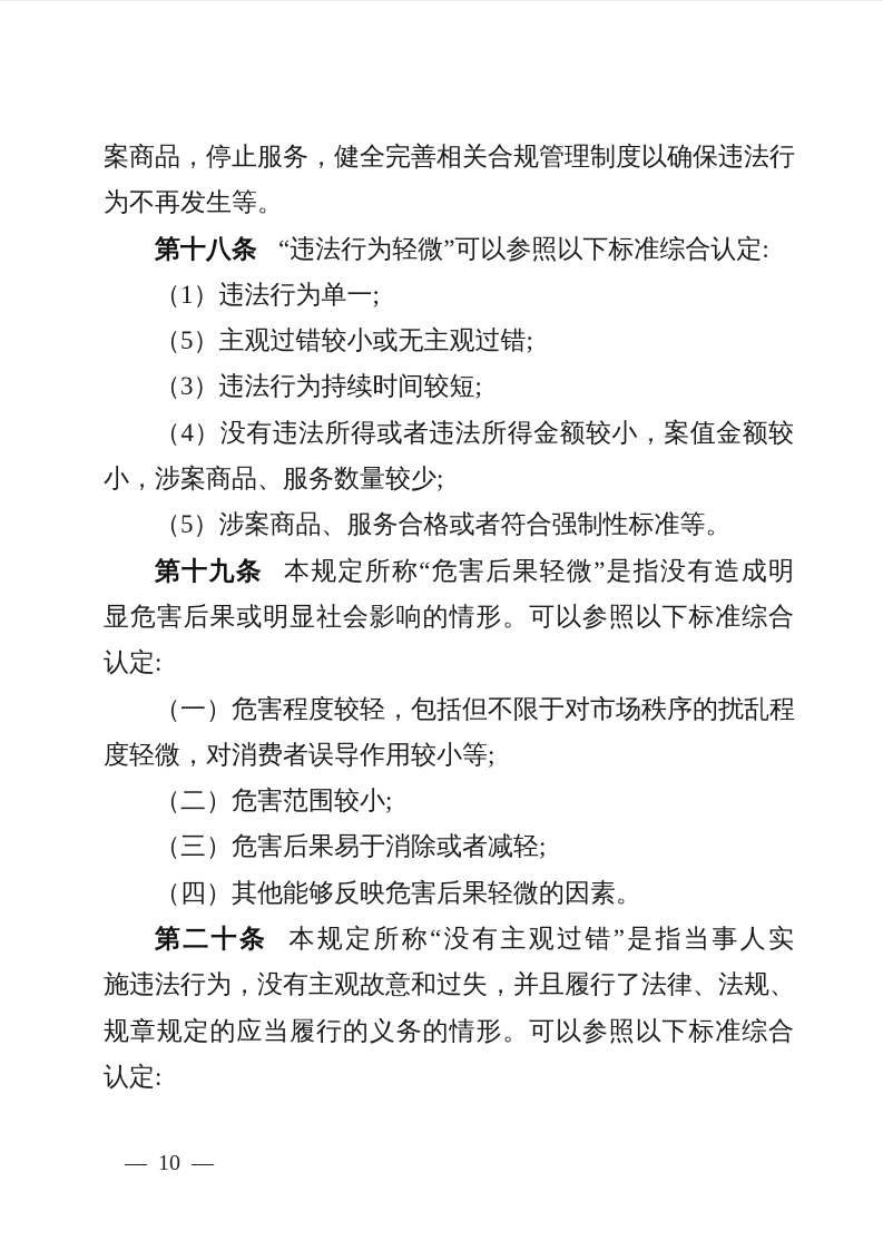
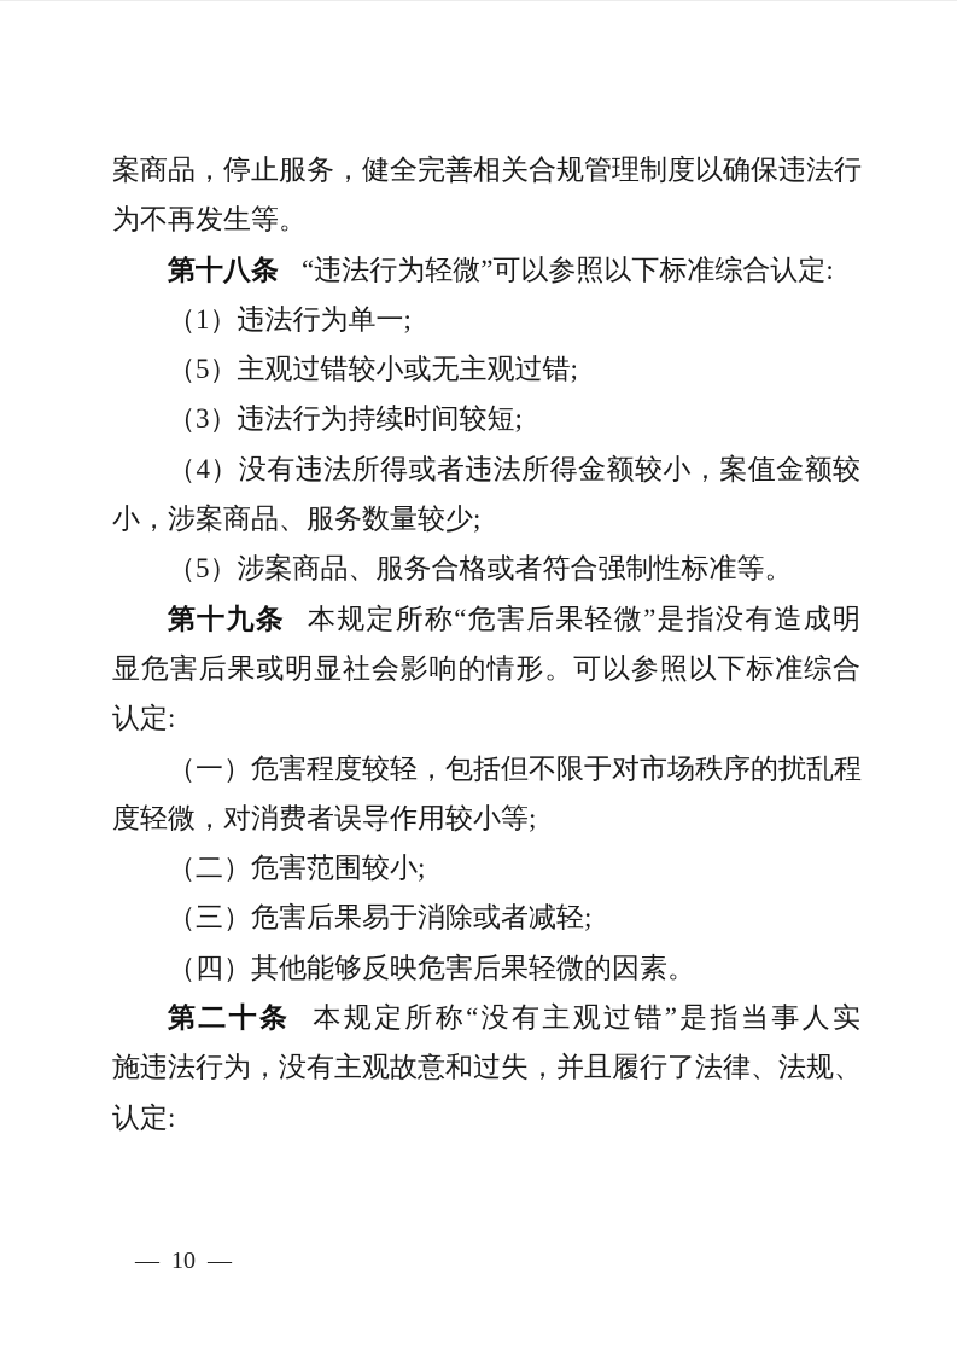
  案商品，停止服务，健全完善相关合规管理制度以确保违法行
  为不再发生等。
  第十八条 “违法行为轻微”可以参照以下标准综合认定:
  （1）违法行为单一;
  （5）主观过错较小或无主观过错;
  （3）违法行为持续时间较短;
  （4）没有违法所得或者违法所得金额较小，案值金额较
  小，涉案商品、服务数量较少;
  （5）涉案商品、服务合格或者符合强制性标准等。
  第十九条 本规定所称“危害后果轻微”是指没有造成明
  显危害后果或明显社会影响的情形。可以参照以下标准综合
  认定:
  （一）危害程度较轻，包括但不限于对市场秩序的扰乱程
  度轻微，对消费者误导作用较小等;
  （二）危害范围较小;
  （三）危害后果易于消除或者减轻;
  （四）其他能够反映危害后果轻微的因素。
  第二十条 本规定所称“没有主观过错”是指当事人实
  施违法行为，没有主观故意和过失，并且履行了法律、法规、
- 规章规定的应当履行的义务的情形。可以参照以下标准综合
  认定:
  —
  10
  —
